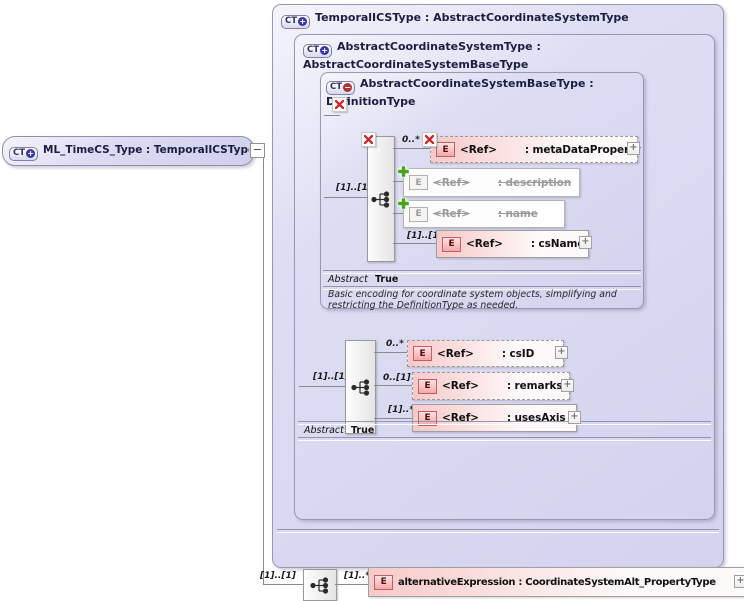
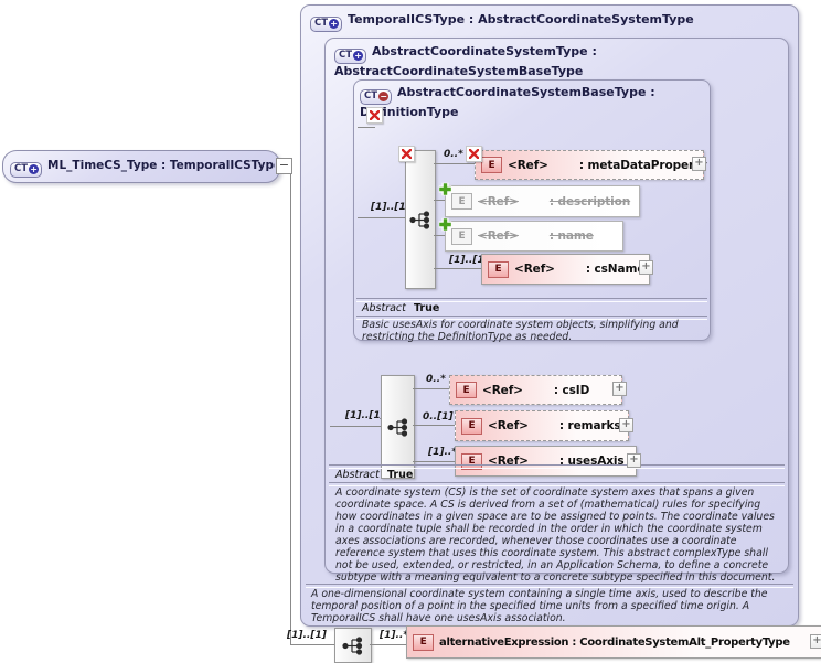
  CT
  +
  ML_TimeCS_Type : TemporalICSTyp
  −
  CT
  +
  TemporalICSType : AbstractCoordinateSystemType
  CT
  +
  AbstractCoordinateSystemType : AbstractCoordinateSystemBaseType
  CT
  −
  AbstractCoordinateSystemBaseType : DinitionType
  [1]..[1
  0..*
  E
  <Ref> : metaDataPrope
  +
  E
  <Ref> : description
  E
  <Ref> : name
  [1]..[
  E
  <Ref> : csNam
  +
  Abstract
  True
- Basic encoding for coordinate system objects, simplifying and restricting the DefinitionType as needed.
+ Basic usesAxis for coordinate system objects, simplifying and restricting the DefinitionType as needed.
  [1]..[1
  0..*
  E
  <Ref> : csID
  +
  0..[1]
  E
  <Ref> : remarks
  +
  [1]..
  E
  <Ref> : usesAxis
  +
  Abstract
  True
+ A coordinate system (CS) is the set of coordinate system axes that spans a given coordinate space. A CS is derived from a set of (mathematical) rules for specifying how coordinates in a given space are to be assigned to points. The coordinate values in a coordinate tuple shall be recorded in the order in which the coordinate system axes associations are recorded, whenever those coordinates use a coordinate reference system that uses this coordinate system. This abstract complexType shall not be used, extended, or restricted, in an Application Schema, to define a concrete subtype with a meaning equivalent to a concrete subtype specified in this document.
+ A one-dimensional coordinate system containing a single time axis, used to describe the temporal position of a point in the specified time units from a specified time origin. A TemporalICS shall have one usesAxis association.
  [1]..[1]
  [1]..
  E
  alternativeExpression : CoordinateSystemAlt_PropertyType
  +
